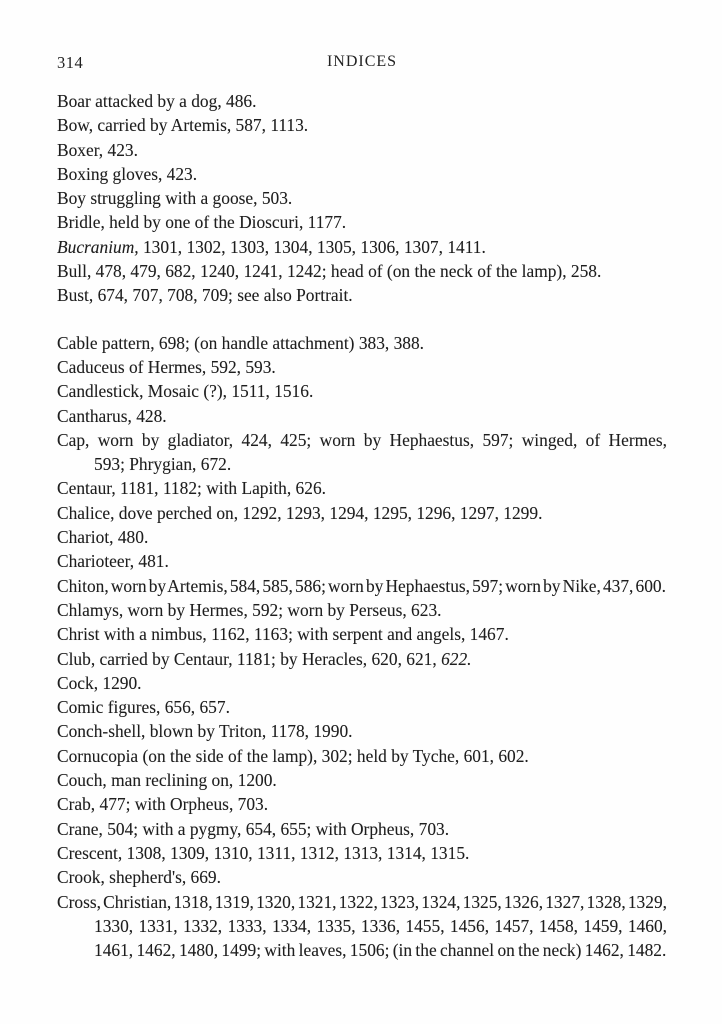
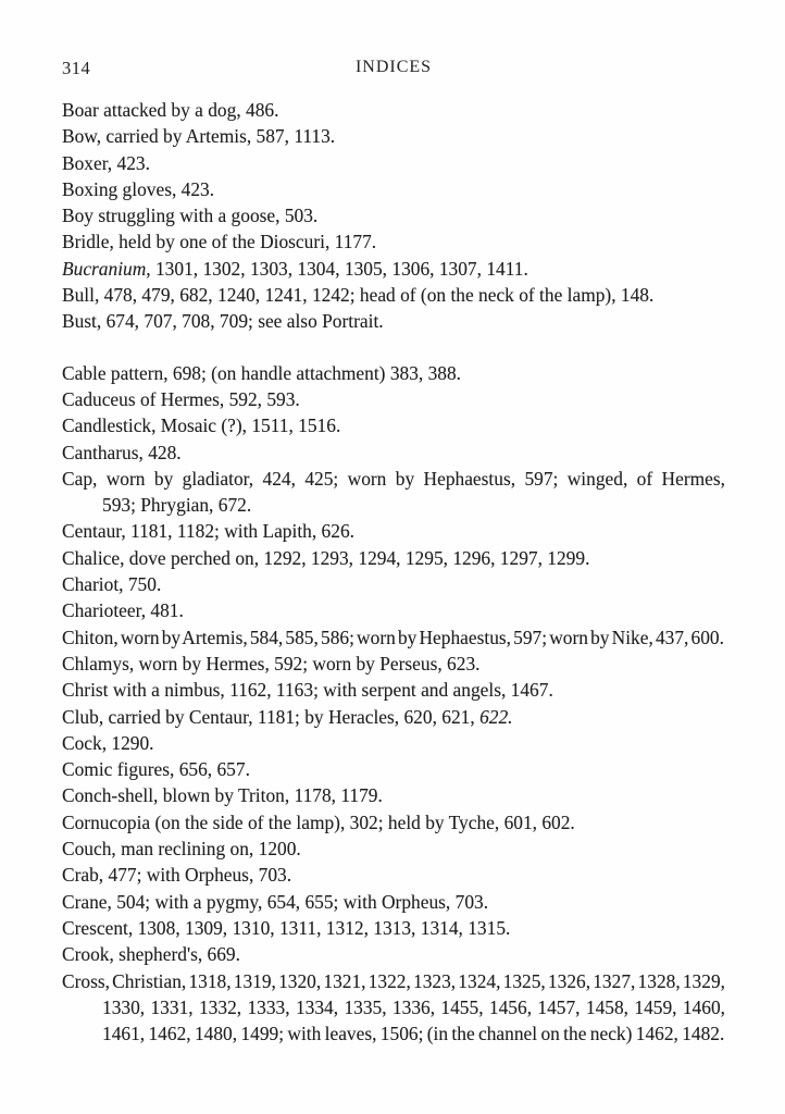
  314
  INDICES
  Boar attacked by a dog, 486.
  Bow, carried by Artemis, 587, 1113.
  Boxer, 423.
  Boxing gloves, 423.
  Boy struggling with a goose, 503.
  Bridle, held by one of the Dioscuri, 1177.
  Bucranium, 1301, 1302, 1303, 1304, 1305, 1306, 1307, 1411.
- Bull, 478, 479, 682, 1240, 1241, 1242; head of (on the neck of the lamp), 258.
+ Bull, 478, 479, 682, 1240, 1241, 1242; head of (on the neck of the lamp), 148.
  Bust, 674, 707, 708, 709; see also Portrait.
  Cable pattern, 698; (on handle attachment) 383, 388.
  Caduceus of Hermes, 592, 593.
  Candlestick, Mosaic (?), 1511, 1516.
  Cantharus, 428.
  Cap, worn by gladiator, 424, 425; worn by Hephaestus, 597; winged, of Hermes,
  593; Phrygian, 672.
  Centaur, 1181, 1182; with Lapith, 626.
  Chalice, dove perched on, 1292, 1293, 1294, 1295, 1296, 1297, 1299.
- Chariot, 480.
+ Chariot, 750.
  Charioteer, 481.
  Chiton, worn by Artemis, 584, 585, 586; worn by Hephaestus, 597; worn by Nike, 437, 600.
  Chlamys, worn by Hermes, 592; worn by Perseus, 623.
  Christ with a nimbus, 1162, 1163; with serpent and angels, 1467.
  Club, carried by Centaur, 1181; by Heracles, 620, 621, 622.
  Cock, 1290.
  Comic figures, 656, 657.
- Conch-shell, blown by Triton, 1178, 1990.
+ Conch-shell, blown by Triton, 1178, 1179.
  Cornucopia (on the side of the lamp), 302; held by Tyche, 601, 602.
  Couch, man reclining on, 1200.
  Crab, 477; with Orpheus, 703.
  Crane, 504; with a pygmy, 654, 655; with Orpheus, 703.
  Crescent, 1308, 1309, 1310, 1311, 1312, 1313, 1314, 1315.
  Crook, shepherd's, 669.
  Cross, Christian, 1318, 1319, 1320, 1321, 1322, 1323, 1324, 1325, 1326, 1327, 1328, 1329,
  1330, 1331, 1332, 1333, 1334, 1335, 1336, 1455, 1456, 1457, 1458, 1459, 1460,
  1461, 1462, 1480, 1499; with leaves, 1506; (in the channel on the neck) 1462, 1482.
